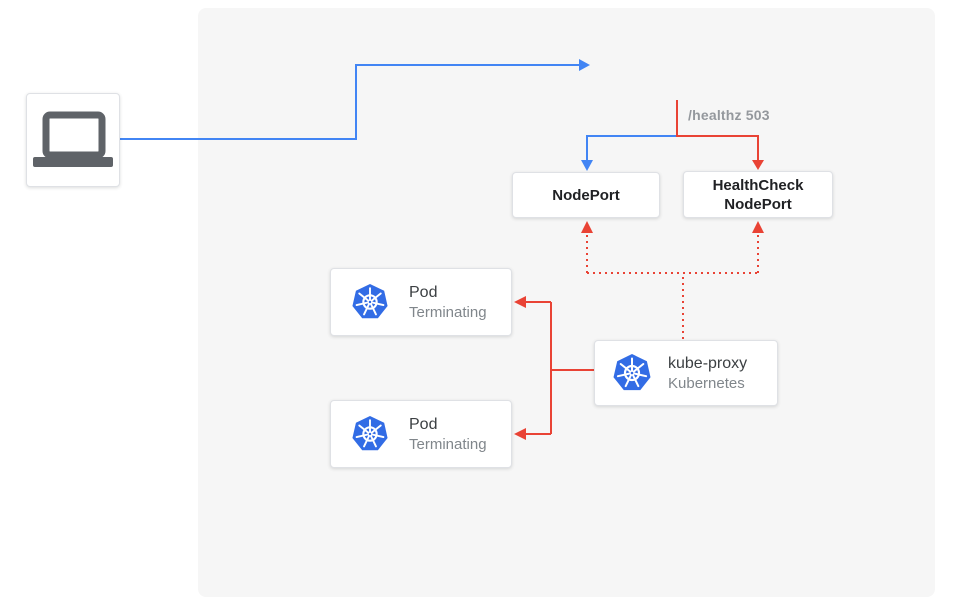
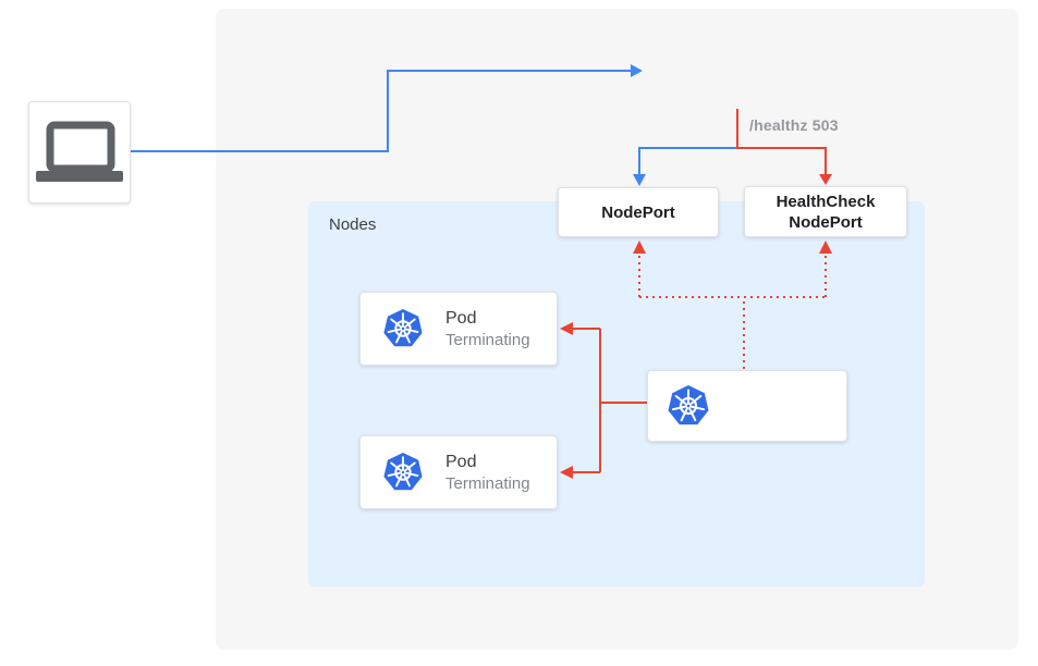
+ Nodes
  /healthz 503
  NodePort
  HealthCheck
  NodePort
  Pod
  Terminating
  Pod
  Terminating
- kube-proxy
- Kubernetes
